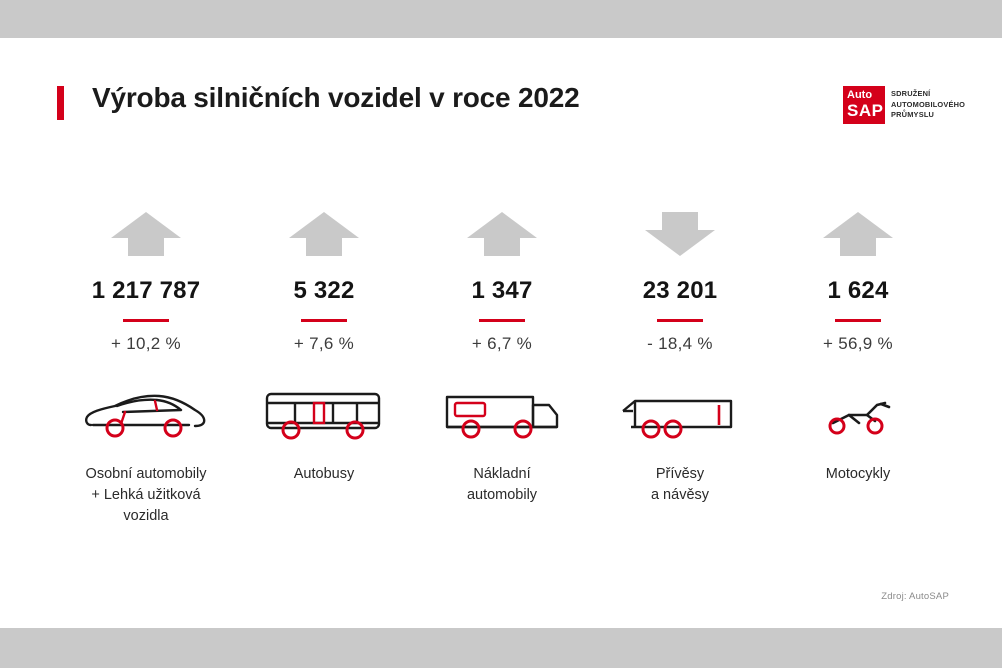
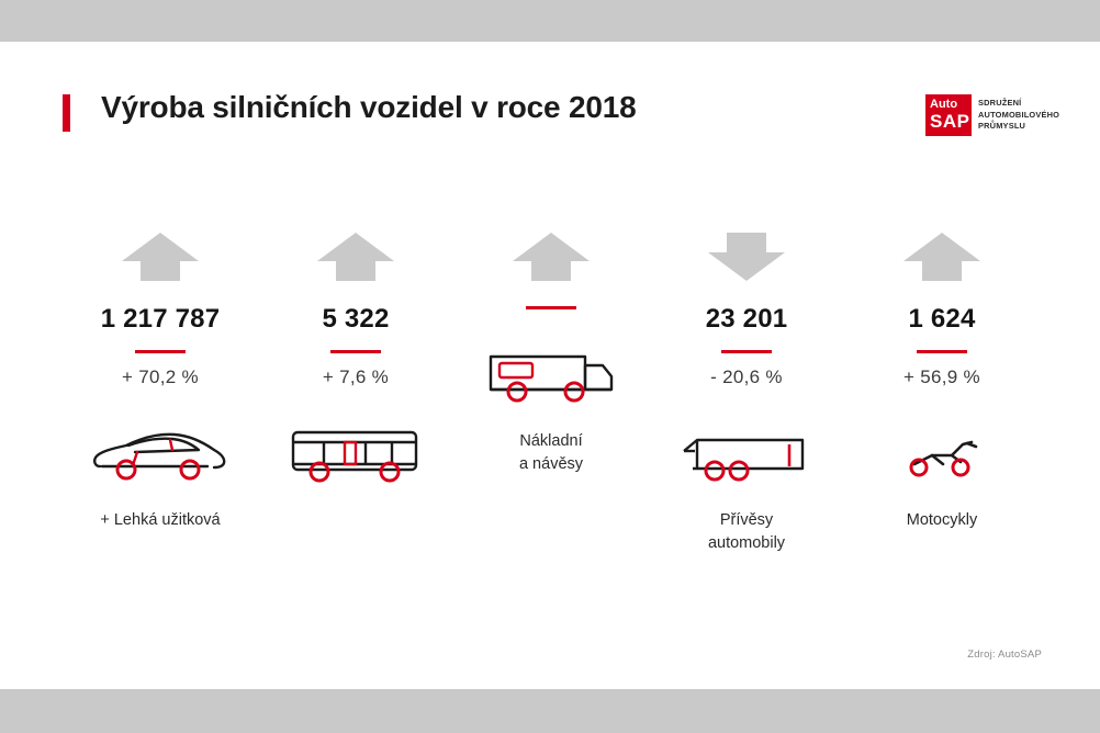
- Výroba silničních vozidel v roce 2022
+ Výroba silničních vozidel v roce 2018
  Auto
  SAP
  SDRUŽENÍ
  AUTOMOBILOVÉHO
  PRŮMYSLU
  1 217 787
- + 10,2 %
+ + 70,2 %
- Osobní automobily
  + Lehká užitková
- vozidla
  5 322
  + 7,6 %
- Autobusy
- 1 347
- + 6,7 %
  Nákladní
- automobily
+ a návěsy
  23 201
- - 18,4 %
+ - 20,6 %
  Přívěsy
- a návěsy
+ automobily
  1 624
  + 56,9 %
  Motocykly
  Zdroj: AutoSAP
